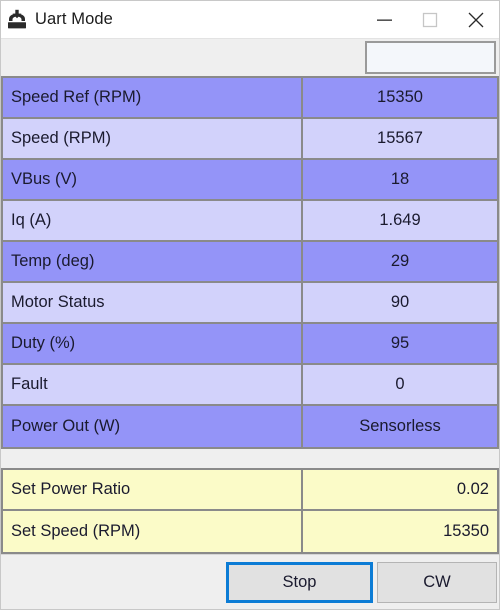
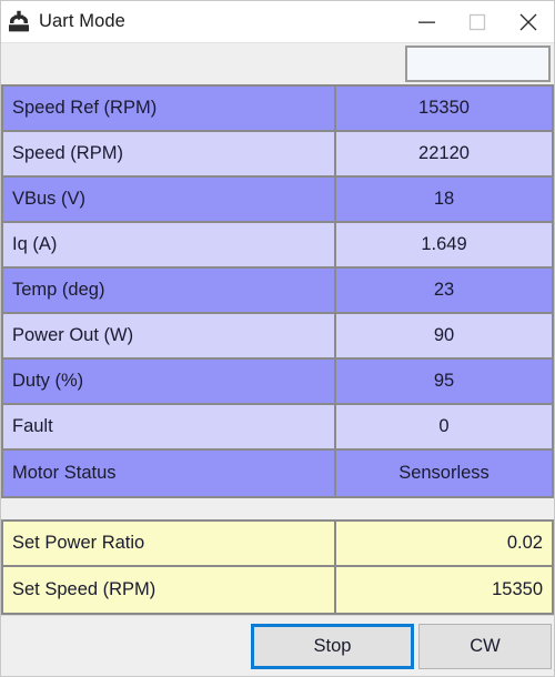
  Uart Mode
  Speed Ref (RPM)
  15350
  Speed (RPM)
- 15567
+ 22120
  VBus (V)
  18
  Iq (A)
  1.649
  Temp (deg)
- 29
+ 23
- Motor Status
+ Power Out (W)
  90
  Duty (%)
  95
  Fault
  0
- Power Out (W)
+ Motor Status
  Sensorless
  Set Power Ratio
  0.02
  Set Speed (RPM)
  15350
  Stop
  CW
